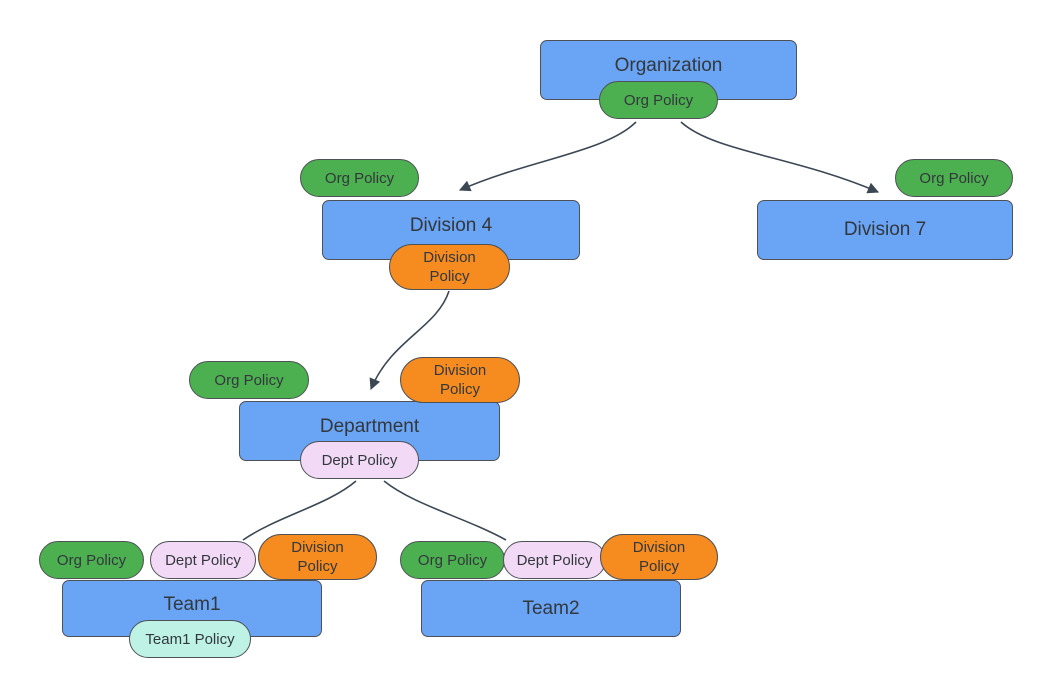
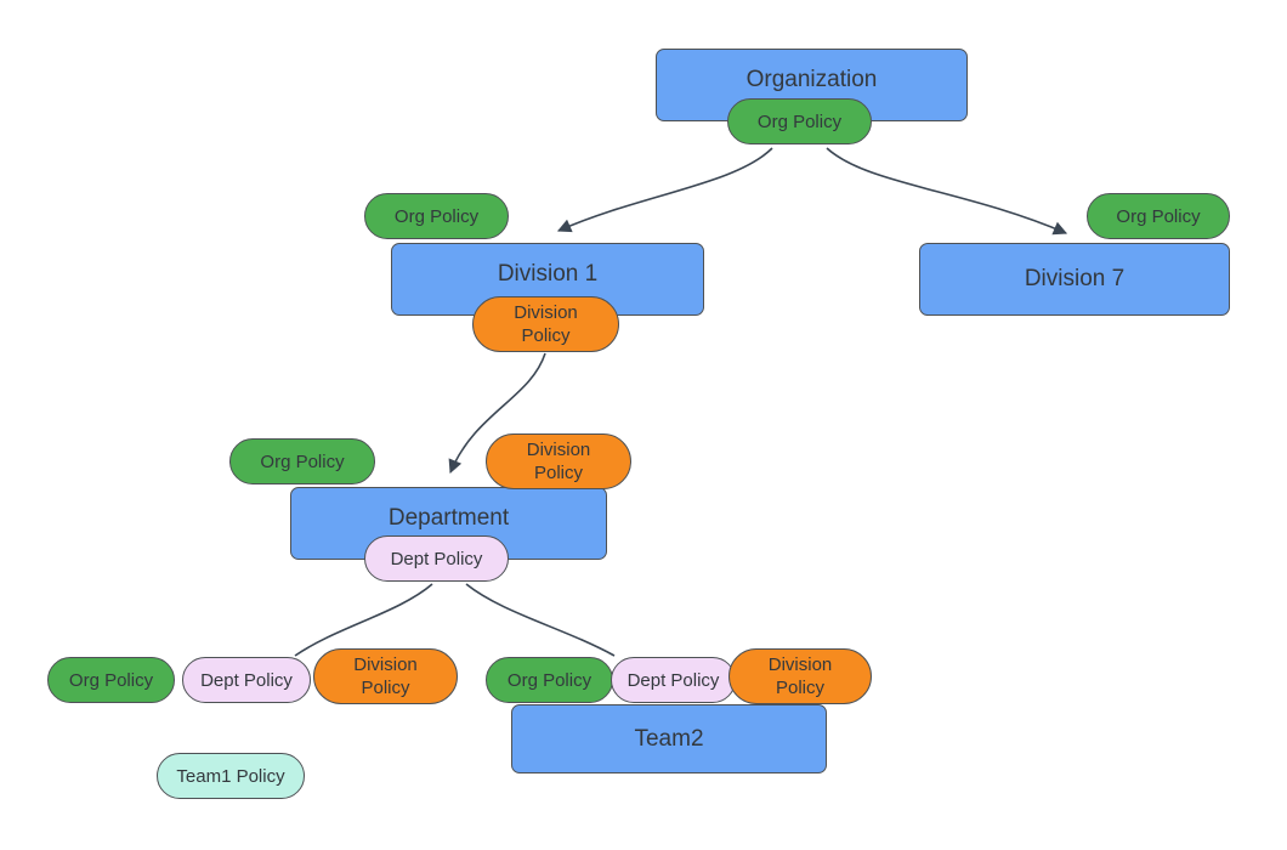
  Organization
- Division 4
+ Division 1
  Division 7
  Department
- Team1
  Team2
  Org Policy
  Org Policy
  Division Policy
  Org Policy
  Org Policy
  Division Policy
  Dept Policy
  Org Policy
  Dept Policy
  Division Policy
  Team1 Policy
  Org Policy
  Dept Policy
  Division Policy
